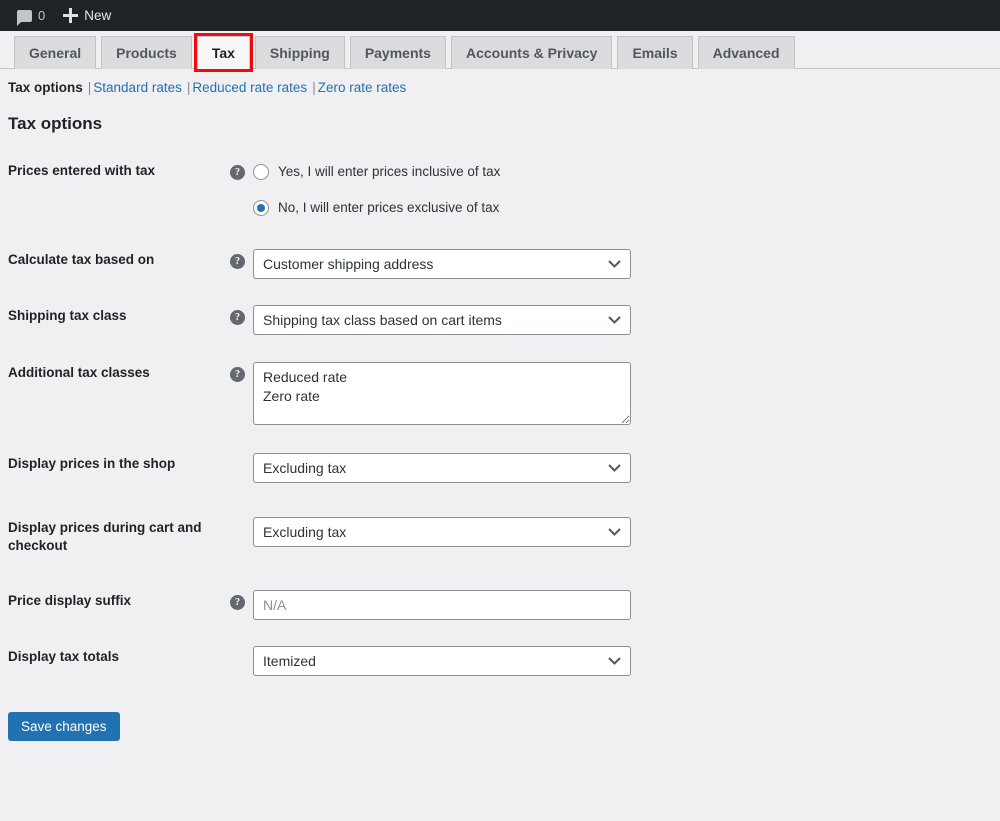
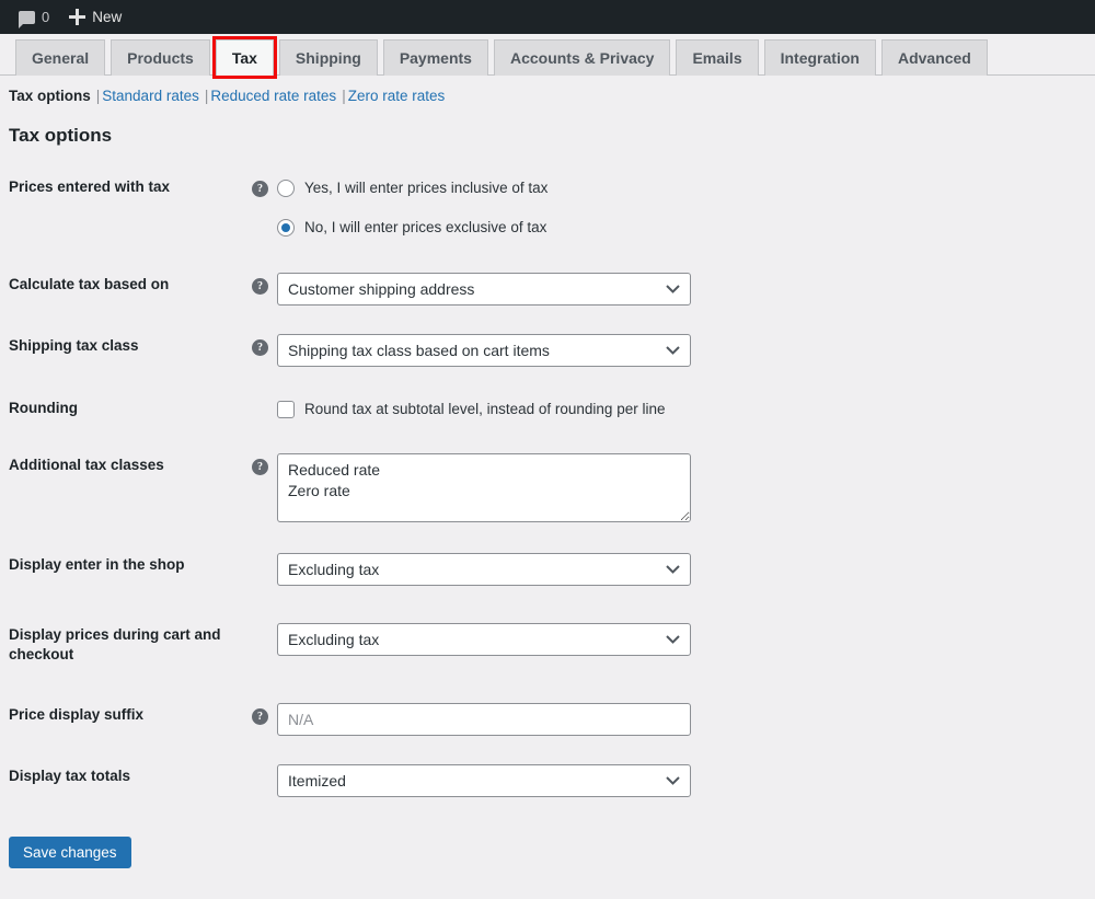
  0
  New
  General
  Products
  Tax
  Shipping
  Payments
  Accounts & Privacy
  Emails
+ Integration
  Advanced
  Tax options | Standard rates | Reduced rate rates | Zero rate rates
  Tax options
  Prices entered with tax
  ?
  Yes, I will enter prices inclusive of tax
  No, I will enter prices exclusive of tax
  Calculate tax based on
  ?
  Customer shipping address
  Shipping tax class
  ?
  Shipping tax class based on cart items
+ Rounding
+ Round tax at subtotal level, instead of rounding per line
  Additional tax classes
  ?
  Reduced rate
  Zero rate
- Display prices in the shop
+ Display enter in the shop
  Excluding tax
  Display prices during cart and checkout
  Excluding tax
  Price display suffix
  ?
  N/A
  Display tax totals
  Itemized
  Save changes
